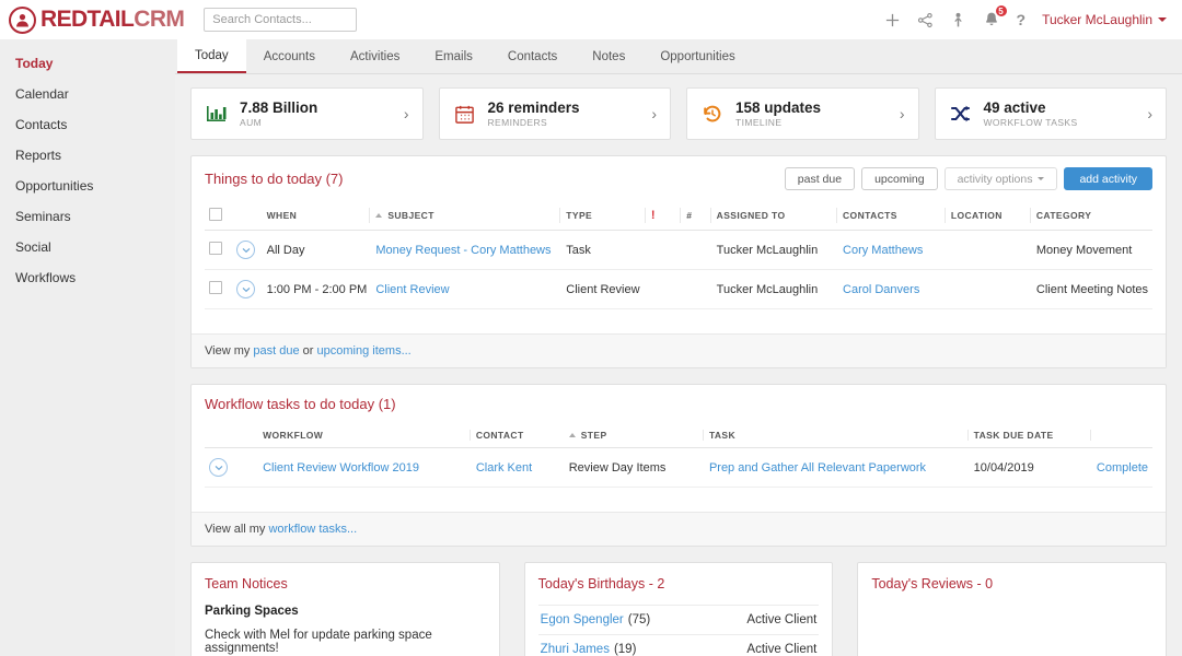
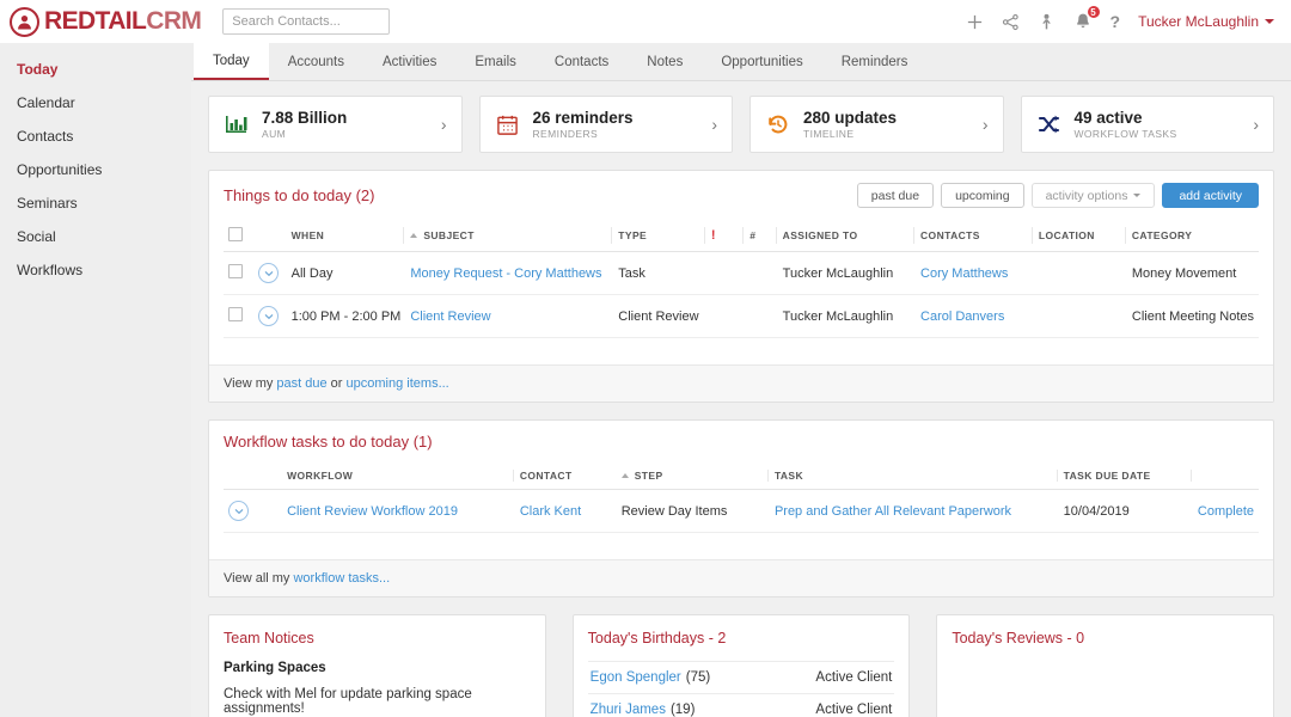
  REDTAILCRM
  Search Contacts...
  5
  ?
  Tucker McLaughlin
  Today
  Calendar
  Contacts
- Reports
  Opportunities
  Seminars
  Social
  Workflows
  Today
  Accounts
  Activities
  Emails
  Contacts
  Notes
  Opportunities
+ Reminders
  7.88 Billion
  AUM
  ›
  26 reminders
  REMINDERS
  ›
- 158 updates
+ 280 updates
  TIMELINE
  ›
  49 active
  WORKFLOW TASKS
  ›
- Things to do today (7)
+ Things to do today (2)
  past due
  upcoming
  activity options
  add activity
  		WHEN	SUBJECT	TYPE	!	#	ASSIGNED TO	CONTACTS	LOCATION	CATEGORY
  		All Day	Money Request - Cory Matthews	Task			Tucker McLaughlin	Cory Matthews		Money Movement
  		1:00 PM - 2:00 PM	Client Review	Client Review			Tucker McLaughlin	Carol Danvers		Client Meeting Notes
  View my past due or upcoming items...
  Workflow tasks to do today (1)
  	WORKFLOW	CONTACT	STEP	TASK	TASK DUE DATE
  	Client Review Workflow 2019	Clark Kent	Review Day Items	Prep and Gather All Relevant Paperwork	10/04/2019	Complete
  View all my workflow tasks...
  Team Notices
  Parking Spaces
  Check with Mel for update parking space assignments!
  Today's Birthdays - 2
  Egon Spengler
  (75)
  Active Client
  Zhuri James
  (19)
  Active Client
  Today's Reviews - 0
